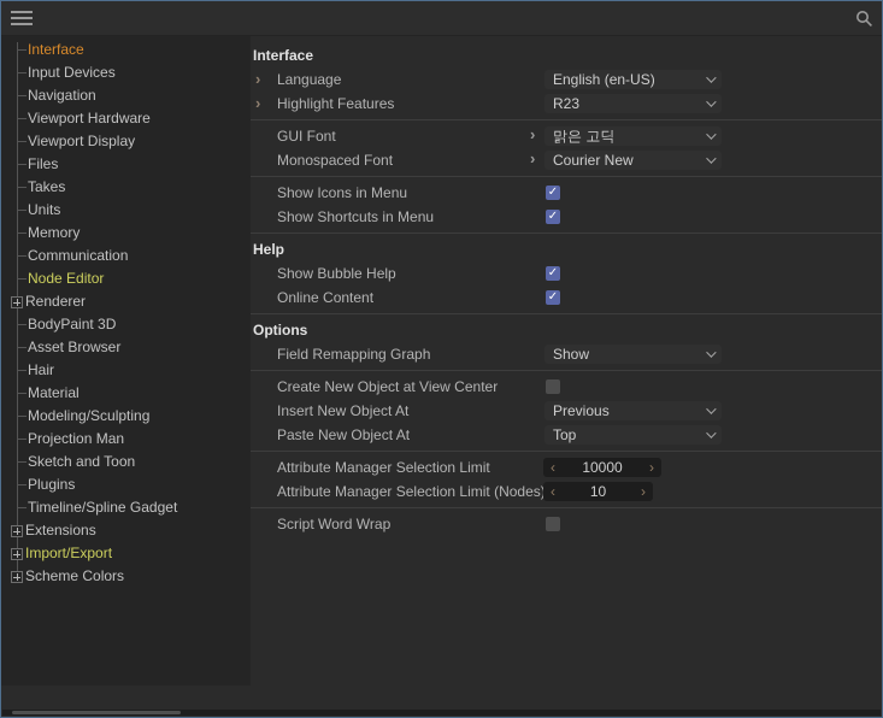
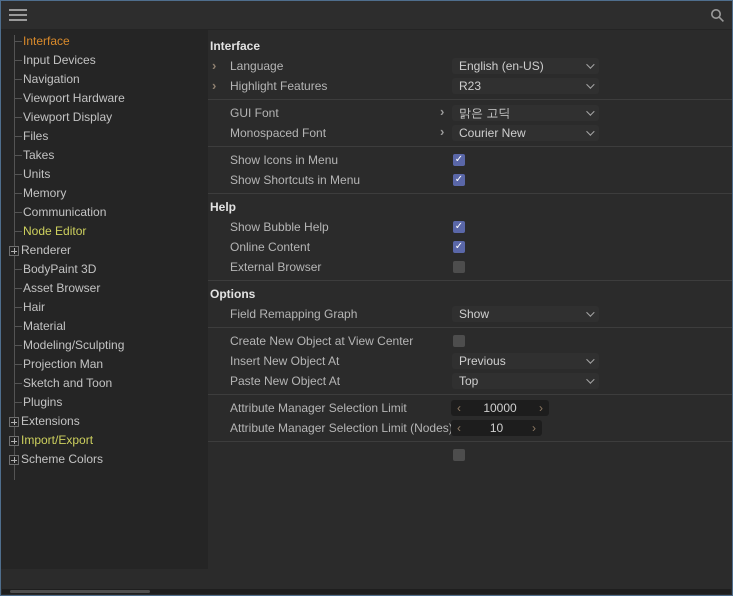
  Interface
  Input Devices
  Navigation
  Viewport Hardware
  Viewport Display
  Files
  Takes
  Units
  Memory
  Communication
  Node Editor
  Renderer
  BodyPaint 3D
  Asset Browser
  Hair
  Material
  Modeling/Sculpting
  Projection Man
  Sketch and Toon
  Plugins
- Timeline/Spline Gadget
  Extensions
  Import/Export
  Scheme Colors
  Interface
  ›
  Language
  English (en-US)
  ›
  Highlight Features
  R23
  GUI Font
  ›
  맑은 고딕
  Monospaced Font
  ›
  Courier New
  Show Icons in Menu
  ✓
  Show Shortcuts in Menu
  ✓
  Help
  Show Bubble Help
  ✓
  Online Content
  ✓
+ External Browser
  Options
  Field Remapping Graph
  Show
  Create New Object at View Center
  Insert New Object At
  Previous
  Paste New Object At
  Top
  Attribute Manager Selection Limit
  ‹
  10000
  ›
  Attribute Manager Selection Limit (Nodes
  ‹
  10
  ›
- Script Word Wrap
